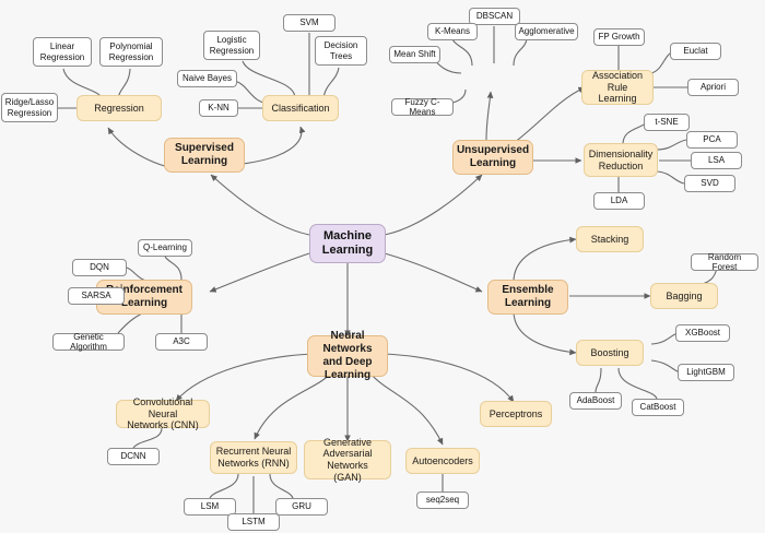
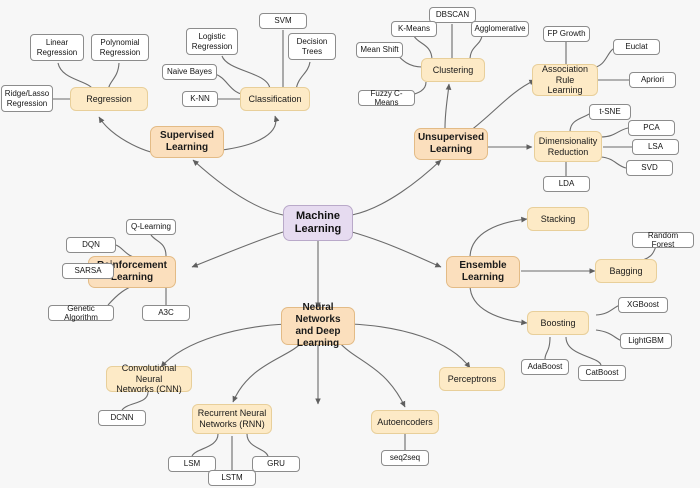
  Machine
  Learning
  Supervised
  Learning
  Unsupervised
  Learning
  Ensemble
  Learning
  nforcement
  Learning
  Neural Networks
  and Deep
  Learning
  Regression
  Classification
  Linear
  Regression
  Polynomial
  Regression
  Ridge/Lasso
  Regression
  Logistic
  Regression
  Naive Bayes
  K-NN
  SVM
  Decision
  Trees
+ Clustering
  Association Rule
  Learning
  Dimensionality
  Reduction
  DBSCAN
  K-Means
  Agglomerative
  Mean Shift
  Fuzzy C-Means
  FP Growth
  Euclat
  Apriori
  t-SNE
  PCA
  LSA
  SVD
  LDA
  Stacking
  Bagging
  Boosting
  Random Forest
  XGBoost
  LightGBM
  AdaBoost
  CatBoost
  Q-Learning
  DQN
  SARSA
  Genetic Algorithm
  A3C
  Convolutional Neural
  Networks (CNN)
  Recurrent Neural
  Networks (RNN)
- Generative
- Adversarial Networks
- (GAN)
  Autoencoders
  Perceptrons
  DCNN
  LSM
  LSTM
  GRU
  seq2seq
